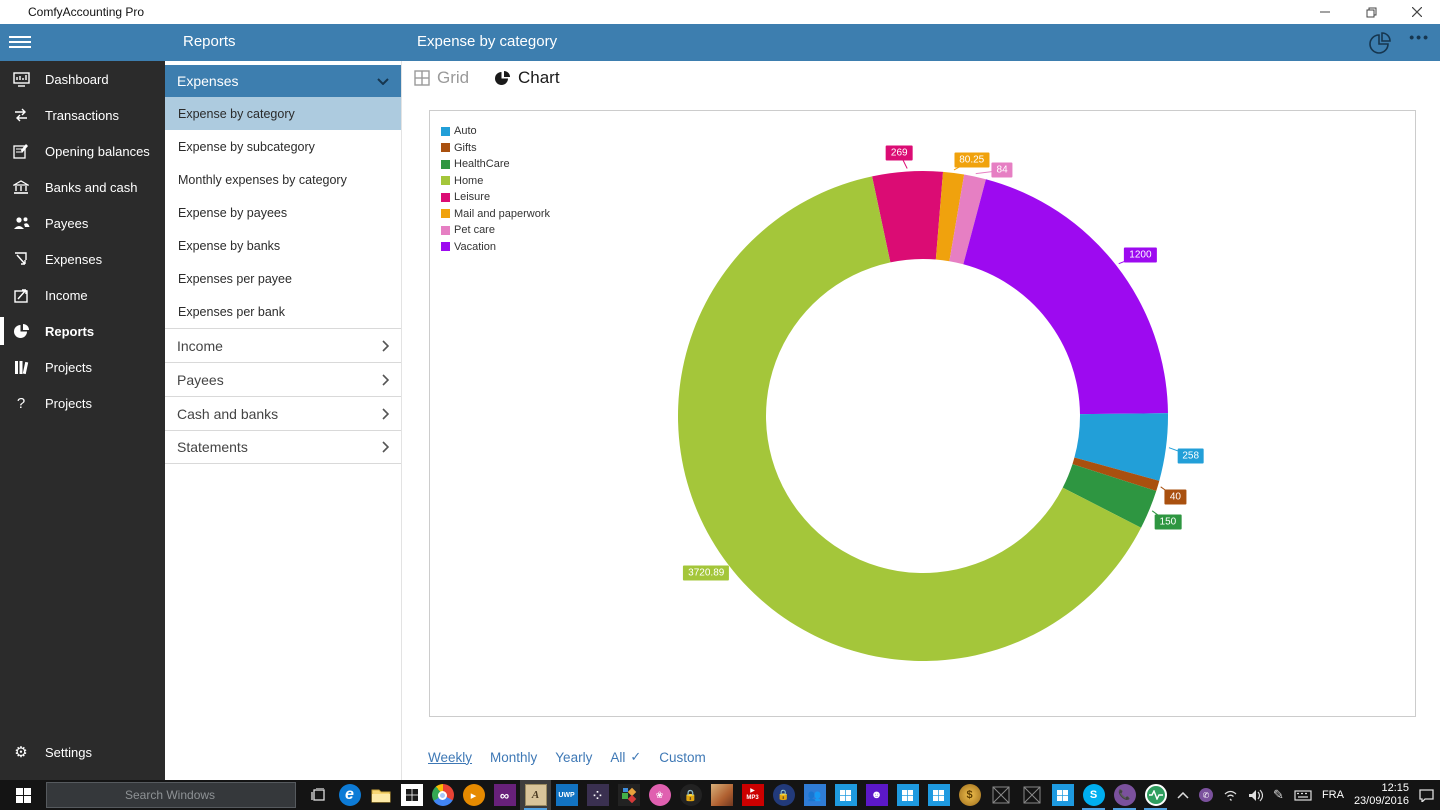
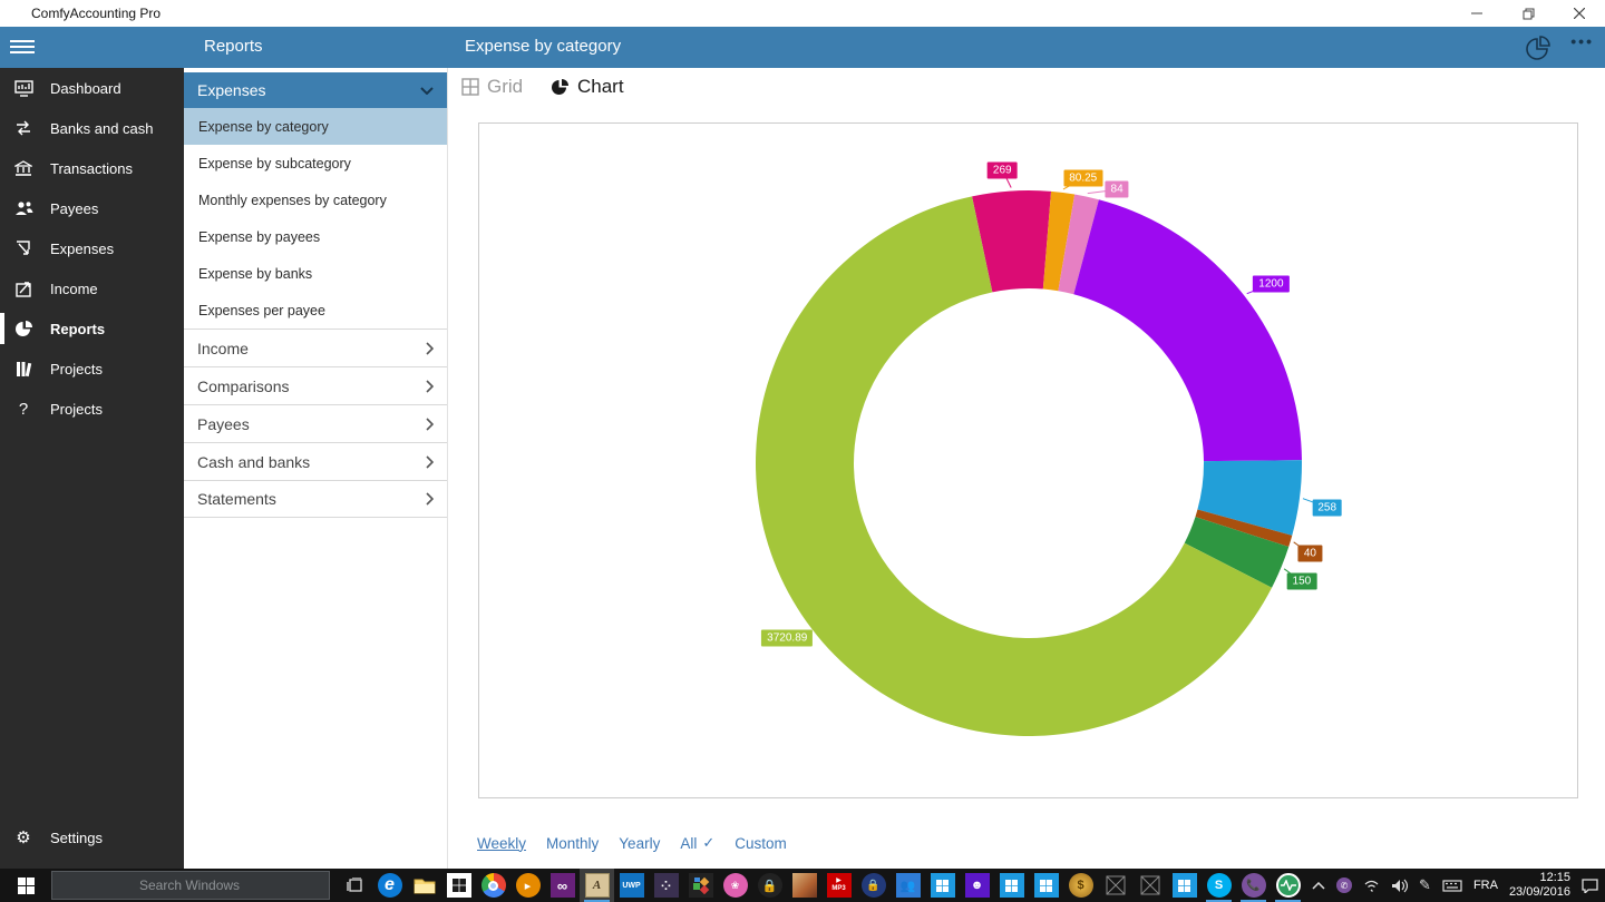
  ComfyAccounting Pro
  Reports
  Expense by category
  •••
  Dashboard
- Transactions
+ Banks and cash
- Opening balances
- Banks and cash
+ Transactions
  Payees
  Expenses
  Income
  Reports
  Projects
  ?
  Projects
  ⚙
  Settings
  Expenses
  Expense by category
  Expense by subcategory
  Monthly expenses by category
  Expense by payees
  Expense by banks
  Expenses per payee
- Expenses per bank
  Income
+ Comparisons
  Payees
  Cash and banks
  Statements
  Grid
  Chart
  269
  80.25
  84
  1200
  258
  40
  150
  3720.89
- Auto
- Gifts
- HealthCare
- Home
- Leisure
- Mail and paperwork
- Pet care
- Vacation
  Weekly
  Monthly
  Yearly
  All
  ✓
  Custom
  Search Windows
  e
  ▸
  ∞
  A
  ⁘
  ❀
  🔒
  🔒
  👥
  ☻
  $
  S
  📞
  ✆
  ✎
  FRA
  12:15
  23/09/2016
